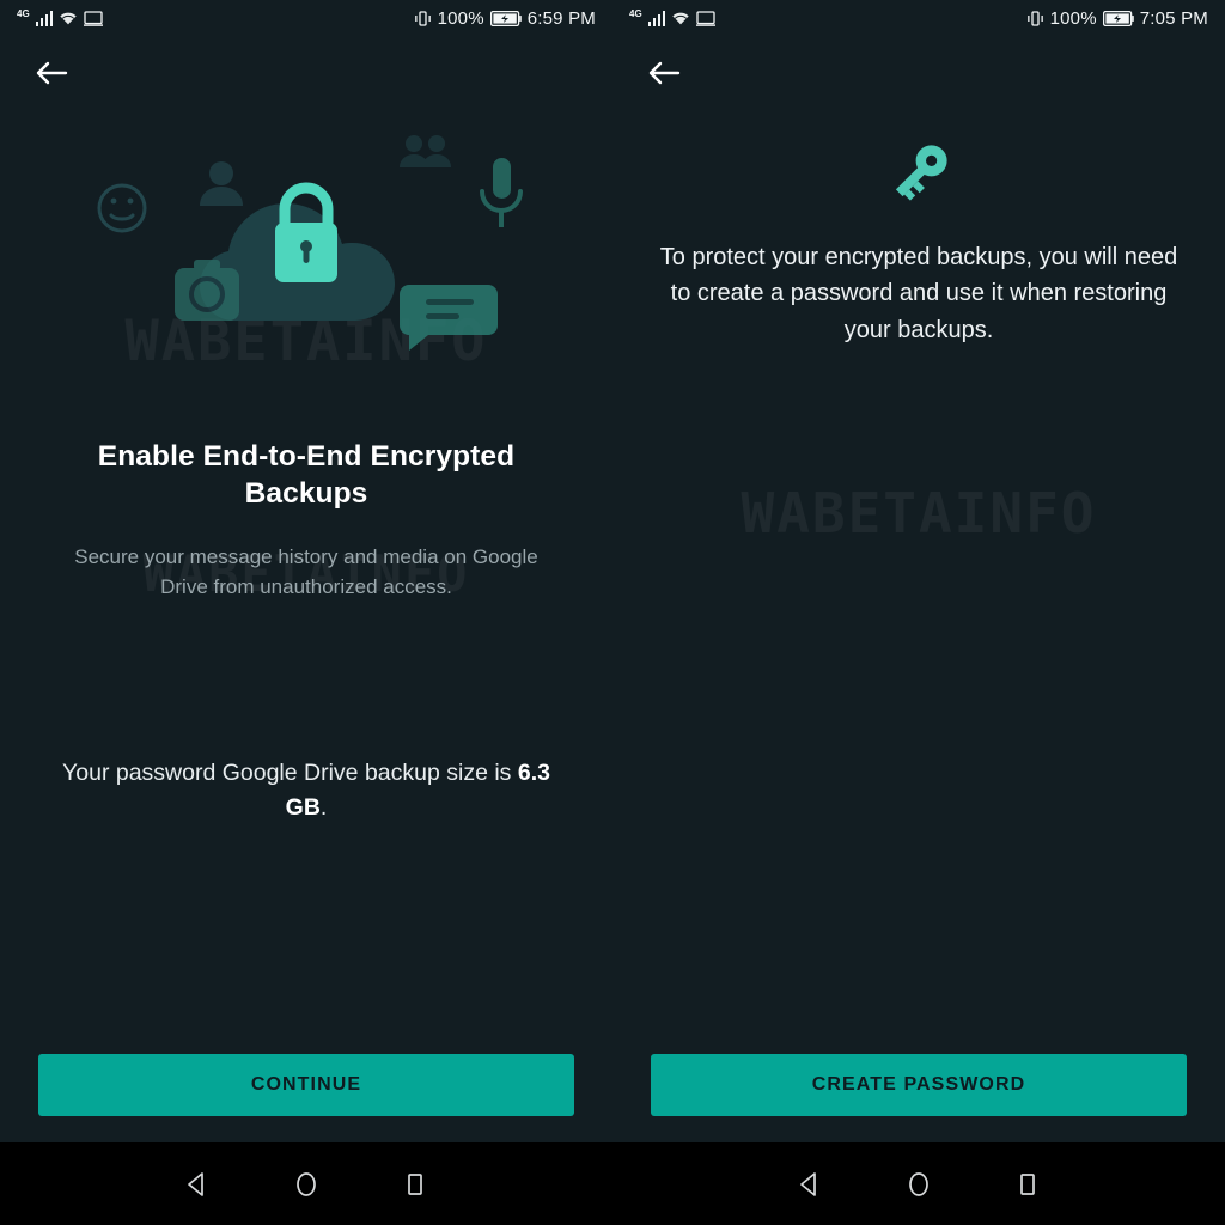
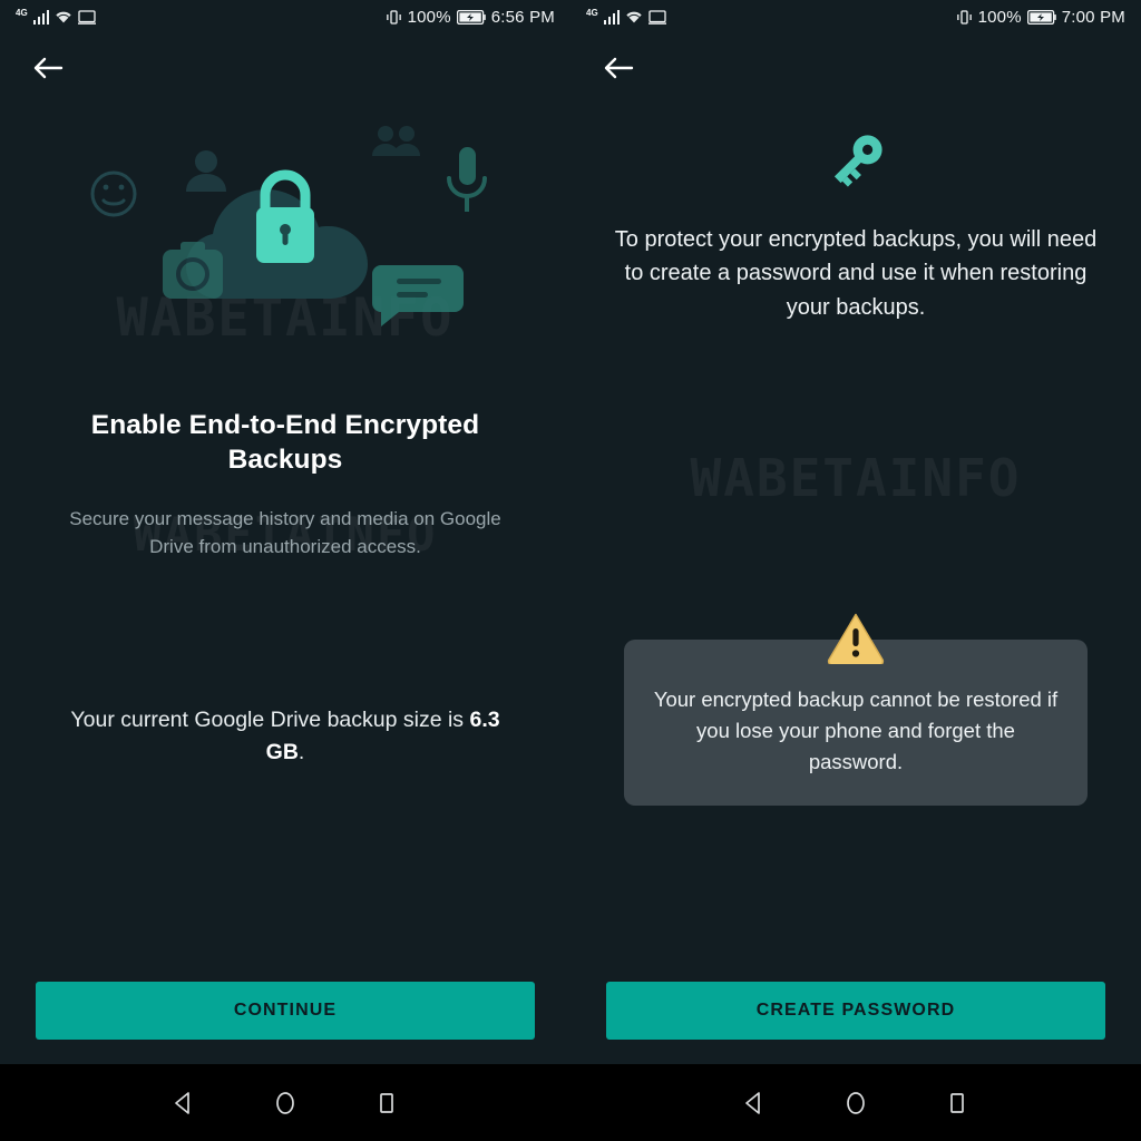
  4G
  100%
- 6:59 PM
+ 6:56 PM
  WABETAINFO
  WABETAINFO
  Enable End-to-End Encrypted Backups
  Secure your message history and media on Google Drive from unauthorized access.
- Your password Google Drive backup size is 6.3 GB.
+ Your current Google Drive backup size is 6.3 GB.
  CONTINUE
  4G
  100%
- 7:05 PM
+ 7:00 PM
  To protect your encrypted backups, you will need to create a password and use it when restoring your backups.
+ Your encrypted backup cannot be restored if you lose your phone and forget the password.
  CREATE PASSWORD
